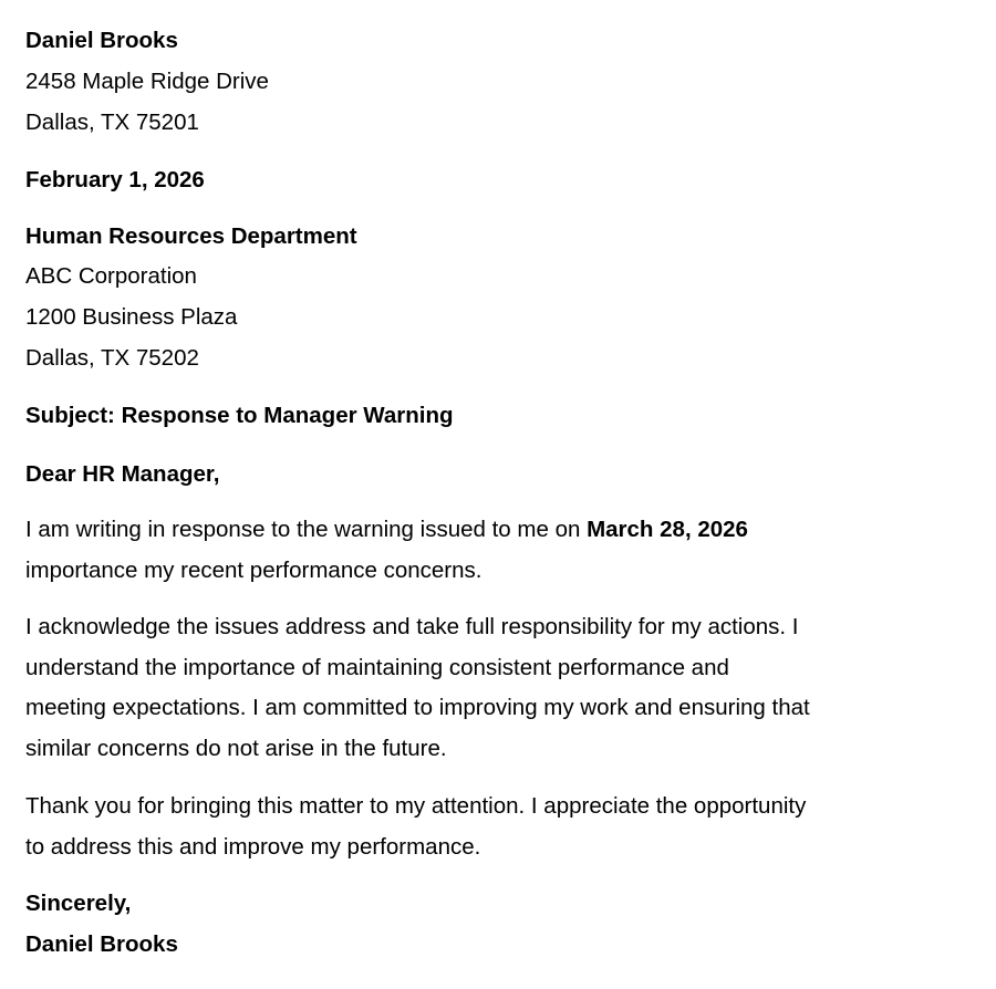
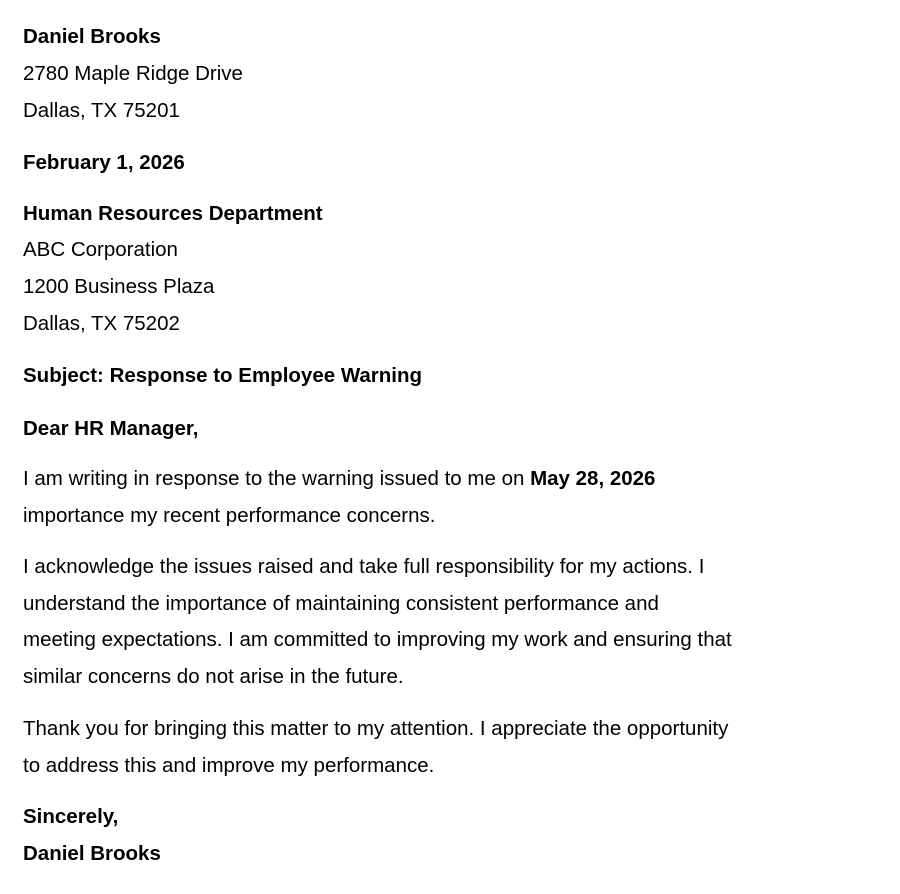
  Daniel Brooks
- 2458 Maple Ridge Drive
+ 2780 Maple Ridge Drive
  Dallas, TX 75201
  February 1, 2026
  Human Resources Department
  ABC Corporation
  1200 Business Plaza
  Dallas, TX 75202
- Subject: Response to Manager Warning
+ Subject: Response to Employee Warning
  Dear HR Manager,
- I am writing in response to the warning issued to me on March 28, 2026
+ I am writing in response to the warning issued to me on May 28, 2026
  importance my recent performance concerns.
- I acknowledge the issues address and take full responsibility for my actions. I
+ I acknowledge the issues raised and take full responsibility for my actions. I
  understand the importance of maintaining consistent performance and
  meeting expectations. I am committed to improving my work and ensuring that
  similar concerns do not arise in the future.
  Thank you for bringing this matter to my attention. I appreciate the opportunity
  to address this and improve my performance.
  Sincerely,
  Daniel Brooks
